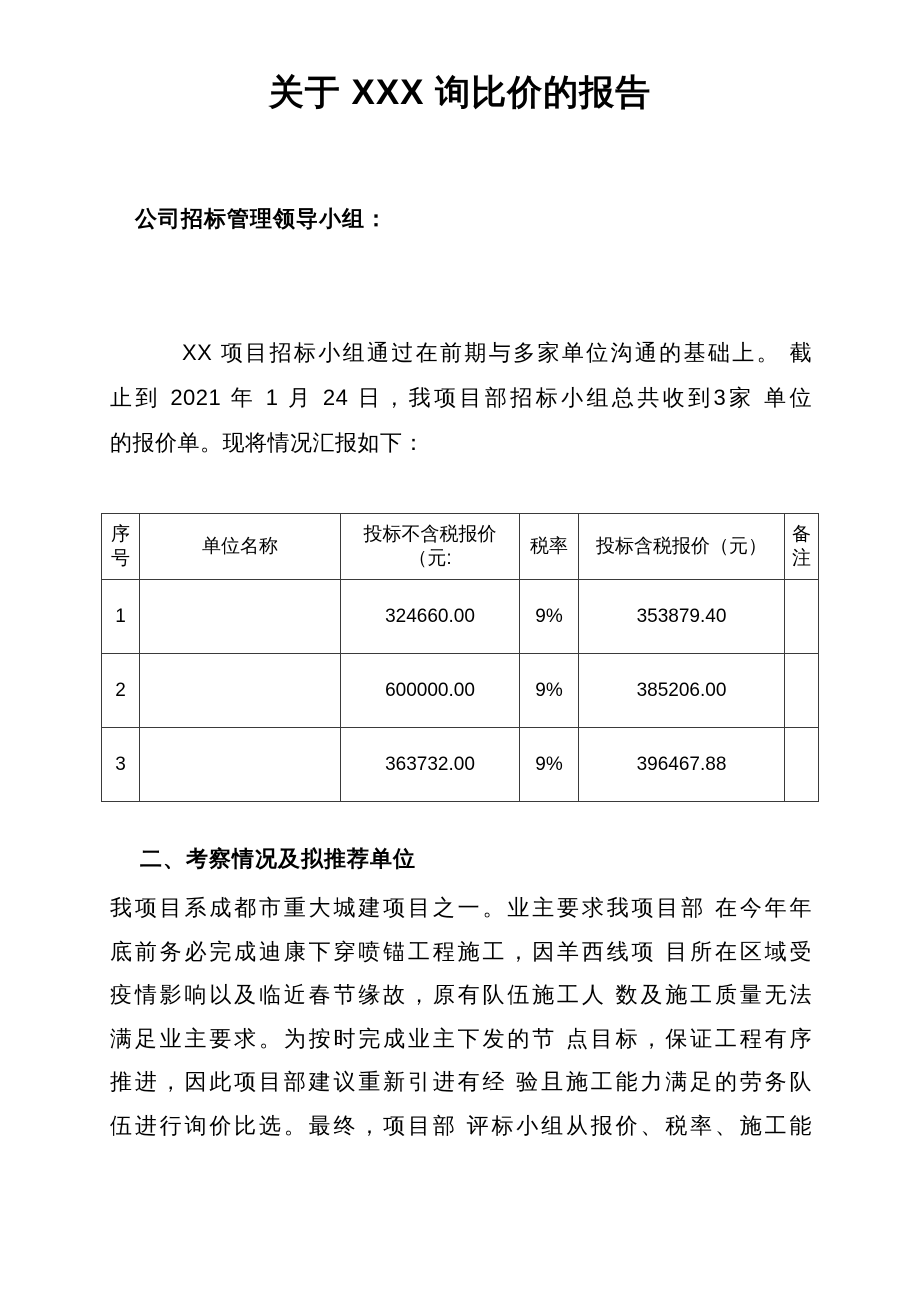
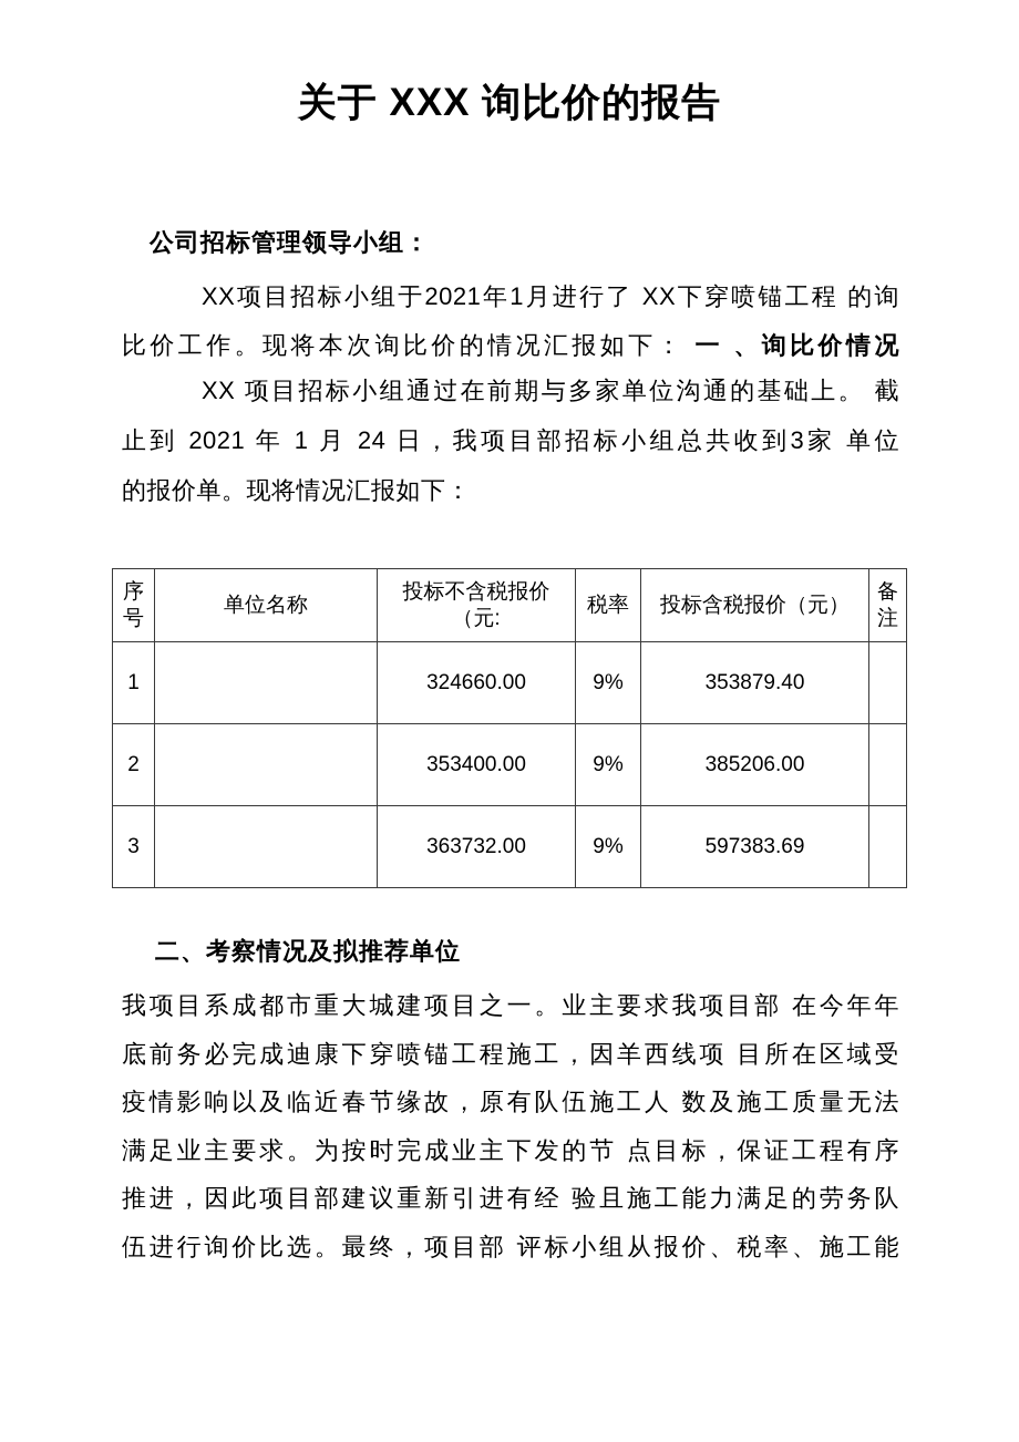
  关于 XXX 询比价的报告
  公司招标管理领导小组：
+ XX项目招标小组于2021年1月进行了 XX下穿喷锚工程 的询
+ 比价工作。现将本次询比价的情况汇报如下： 一 、询比价情况
  XX 项目招标小组通过在前期与多家单位沟通的基础上。 截
  止到 2021 年 1 月 24 日，我项目部招标小组总共收到3家 单位
  的报价单。现将情况汇报如下：
  序号	单位名称	投标不含税报价（元:	税率	投标含税报价（元）	备注
  1		324660.00	9%	353879.40
- 2		600000.00	9%	385206.00
+ 2		353400.00	9%	385206.00
- 3		363732.00	9%	396467.88
+ 3		363732.00	9%	597383.69
  二、考察情况及拟推荐单位
  我项目系成都市重大城建项目之一。业主要求我项目部 在今年年
  底前务必完成迪康下穿喷锚工程施工，因羊西线项 目所在区域受
  疫情影响以及临近春节缘故，原有队伍施工人 数及施工质量无法
  满足业主要求。为按时完成业主下发的节 点目标，保证工程有序
  推进，因此项目部建议重新引进有经 验且施工能力满足的劳务队
  伍进行询价比选。最终，项目部 评标小组从报价、税率、施工能
